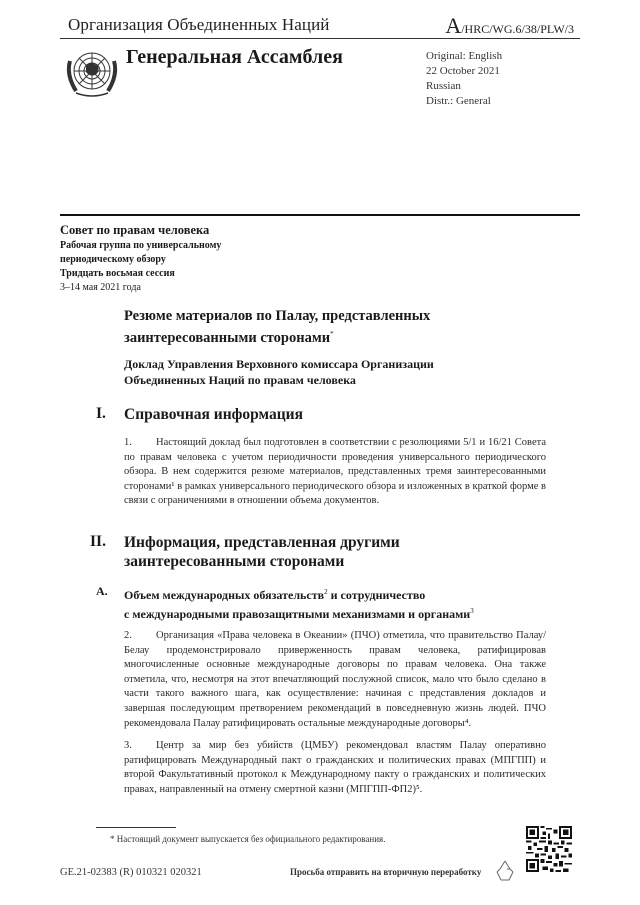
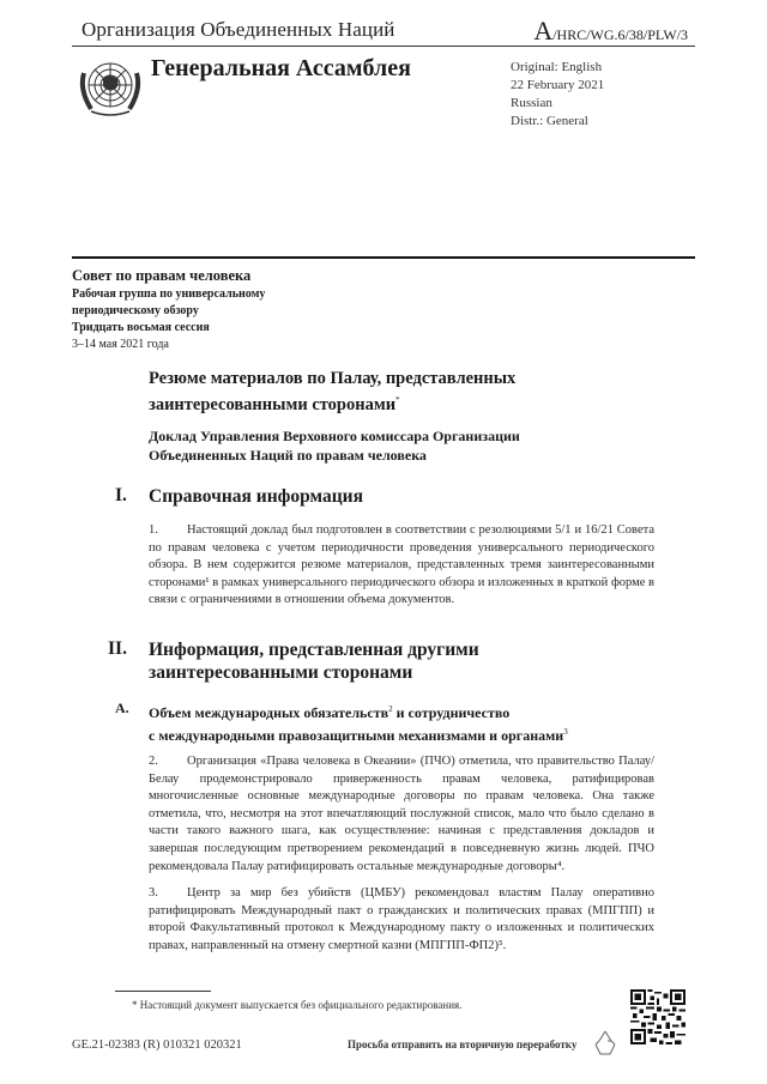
  Организация Объединенных Наций
  A/HRC/WG.6/38/PLW/3
  Генеральная Ассамблея
  Original: English
- 22 October 2021
+ 22 February 2021
  Russian
  Distr.: General
  Совет по правам человека
  Рабочая группа по универсальному
  периодическому обзору
  Тридцать восьмая сессия
  3–14 мая 2021 года
  Резюме материалов по Палау, представленных
  заинтересованными сторонами*
  Доклад Управления Верховного комиссара Организации
  Объединенных Наций по правам человека
  I.
  Справочная информация
  1. Настоящий доклад был подготовлен в соответствии с резолюциями 5/1 и 16/21 Совета по правам человека с учетом периодичности проведения универсального периодического обзора. В нем содержится резюме материалов, представленных тремя заинтересованными сторонами¹ в рамках универсального периодического обзора и изложенных в краткой форме в связи с ограничениями в отношении объема документов.
  II.
  Информация, представленная другими
  заинтересованными сторонами
  A.
  Объем международных обязательств2 и сотрудничество
  с международными правозащитными механизмами и органами3
  2. Организация «Права человека в Океании» (ПЧО) отметила, что правительство Палау/Белау продемонстрировало приверженность правам человека, ратифицировав многочисленные основные международные договоры по правам человека. Она также отметила, что, несмотря на этот впечатляющий послужной список, мало что было сделано в части такого важного шага, как осуществление: начиная с представления докладов и завершая последующим претворением рекомендаций в повседневную жизнь людей. ПЧО рекомендовала Палау ратифицировать остальные международные договоры⁴.
- 3. Центр за мир без убийств (ЦМБУ) рекомендовал властям Палау оперативно ратифицировать Международный пакт о гражданских и политических правах (МПГПП) и второй Факультативный протокол к Международному пакту о гражданских и политических правах, направленный на отмену смертной казни (МПГПП-ФП2)⁵.
+ 3. Центр за мир без убийств (ЦМБУ) рекомендовал властям Палау оперативно ратифицировать Международный пакт о гражданских и политических правах (МПГПП) и второй Факультативный протокол к Международному пакту о изложенных и политических правах, направленный на отмену смертной казни (МПГПП-ФП2)⁵.
  * Настоящий документ выпускается без официального редактирования.
  GE.21-02383 (R) 010321 020321
  Просьба отправить на вторичную переработку
